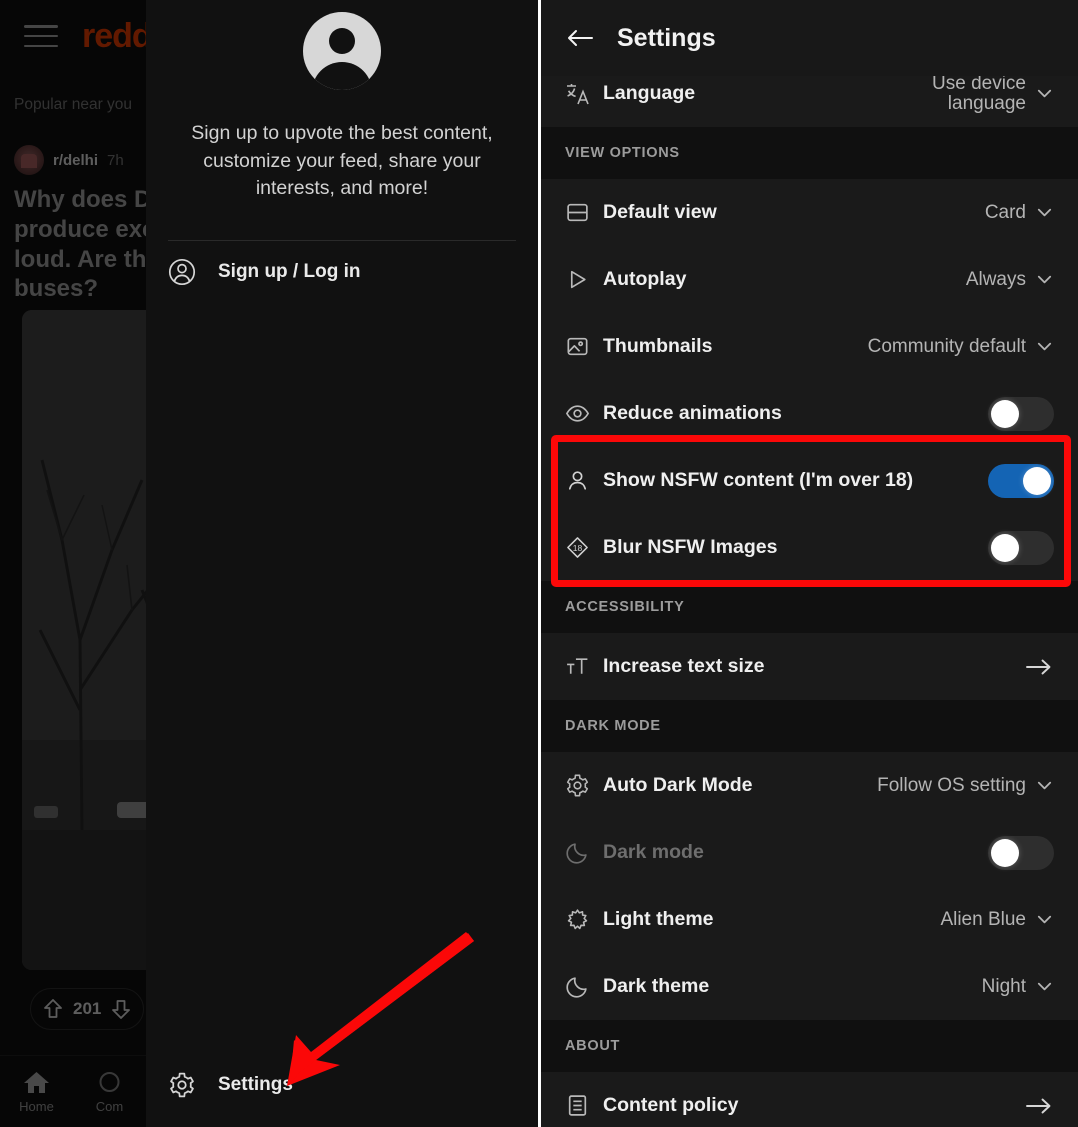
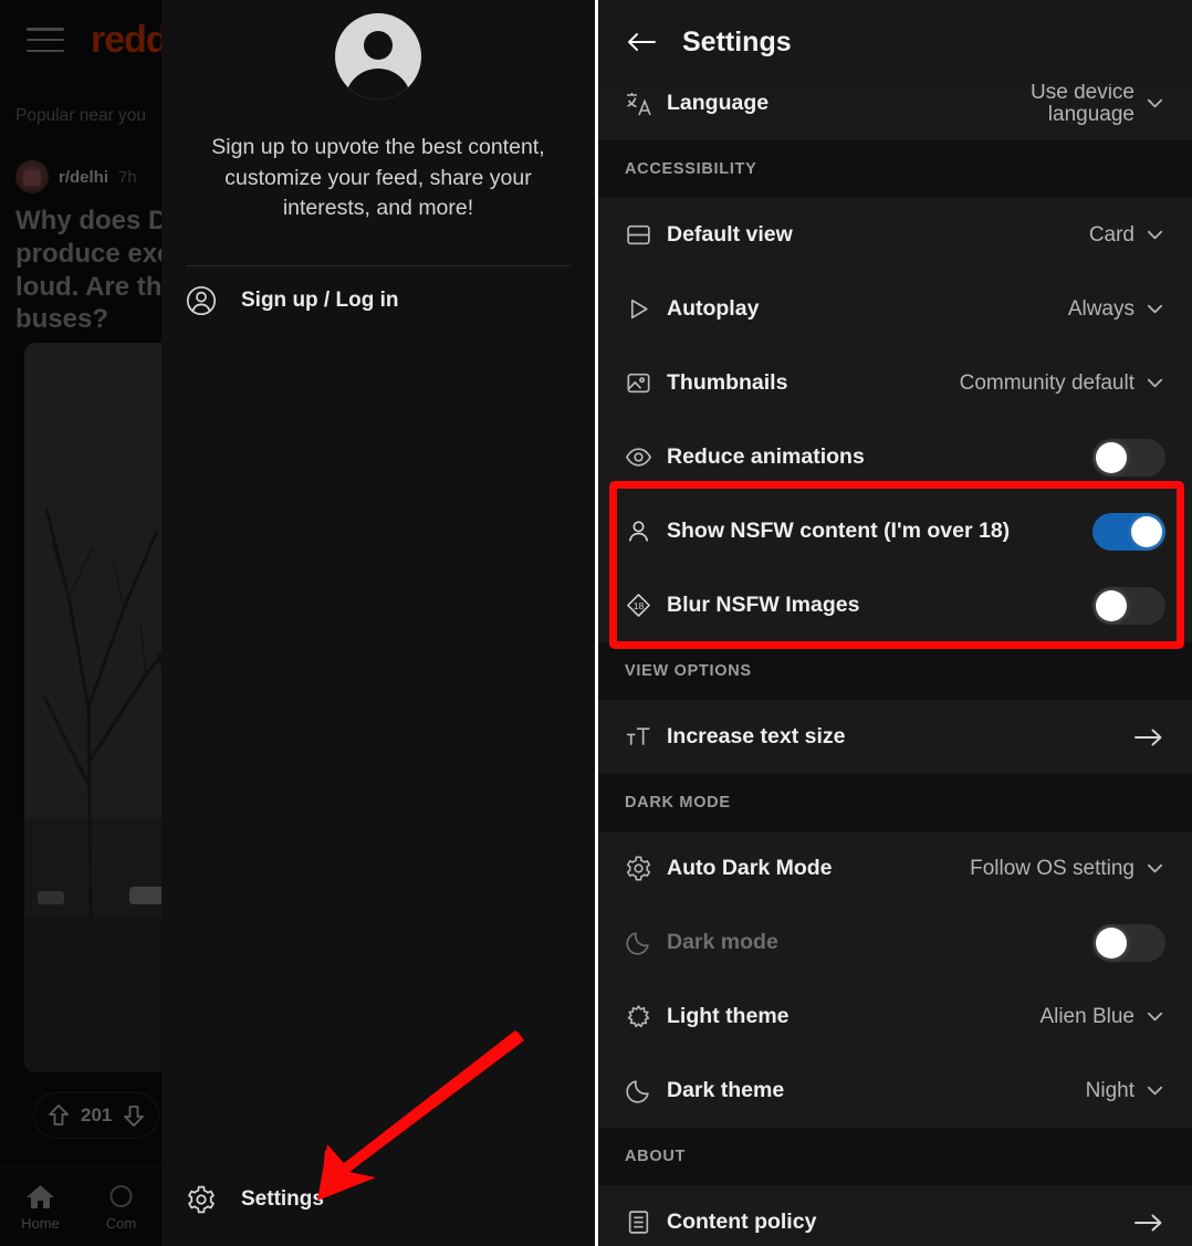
  redd
  Popular near you
  r/delhi
  7h
  Why does D
  produce ex
  loud. Are th
  buses?
  201
  Home
  Com
  Sign up to upvote the best content, customize your feed, share your interests, and more!
  Sign up / Log in
  Setting
  Language
  Use device
  language
- VIEW OPTIONS
+ ACCESSIBILITY
  Default view
  Card
  Autoplay
  Always
  Thumbnails
  Community default
  Reduce animations
  Show NSFW content (I'm over 18)
  18
  Blur NSFW Images
- ACCESSIBILITY
+ VIEW OPTIONS
  Increase text size
  DARK MODE
  Auto Dark Mode
  Follow OS setting
  Dark mode
  Light theme
  Alien Blue
  Dark theme
  Night
  ABOUT
  Content policy
  Settings
